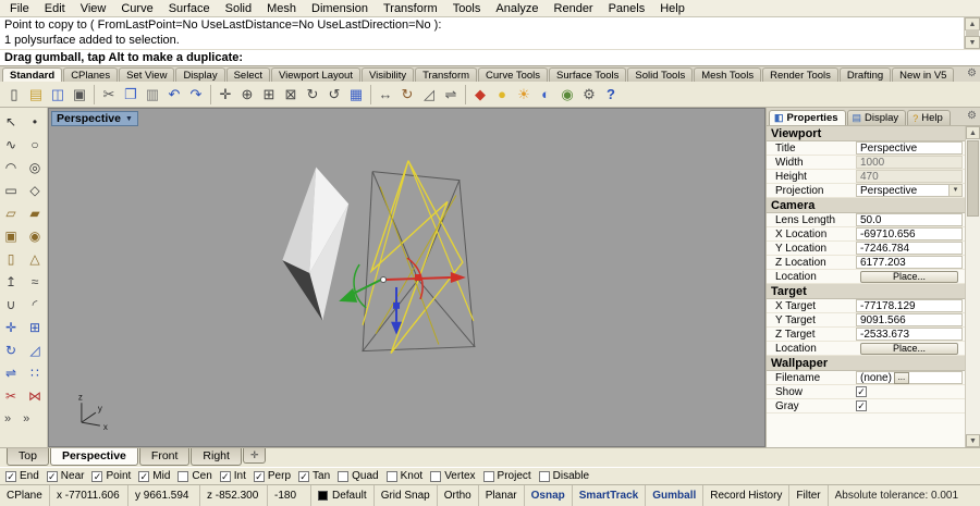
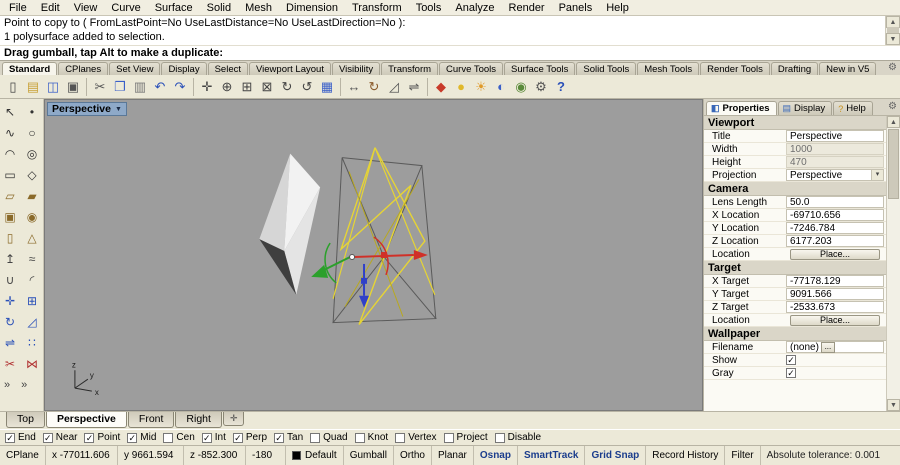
  File
  Edit
  View
  Curve
  Surface
  Solid
  Mesh
  Dimension
  Transform
  Tools
  Analyze
  Render
  Panels
  Help
  Point to copy to ( FromLastPoint=No UseLastDistance=No UseLastDirection=No ):
  1 polysurface added to selection.
  Drag gumball, tap Alt to make a duplicate:
  Standard
  CPlanes
  Set View
  Display
  Select
  Viewport Layout
  Visibility
  Transform
  Curve Tools
  Surface Tools
  Solid Tools
  Mesh Tools
  Render Tools
  Drafting
  New in V5
  ⚙
  ▯
  ▤
  ◫
  ▣
  ✂
  ❐
  ▥
  ↶
  ↷
  ✛
  ⊕
  ⊞
  ⊠
  ↻
  ↺
  ▦
  ↔
  ↻
  ◿
  ⇌
  ◆
  ●
  ☀
  ◐
  ◉
  ⚙
  ?
  ↖
  •
  ∿
  ○
  ◠
  ◎
  ▭
  ◇
  ▱
  ▰
  ▣
  ◉
  ▯
  △
  ↥
  ≈
  ∪
  ◜
  ✛
  ⊞
  ↻
  ◿
  ⇌
  ∷
  ✂
  ⋈
  » »
  Perspective
  z
  y
  x
  ◧
  Properties
  ▤
  Display
  ?
  Help
  ⚙
  Viewport
  Title
  Perspective
  Width
  1000
  Height
  470
  Projection
  Perspective
  Camera
  Lens Length
  50.0
  X Location
  -69710.656
  Y Location
  -7246.784
  Z Location
  6177.203
  Location
  Place...
  Target
  X Target
  -77178.129
  Y Target
  9091.566
  Z Target
  -2533.673
  Location
  Place...
  Wallpaper
  Filename
  (none)
  ...
  Show
  ✓
  Gray
  ✓
  Top
  Perspective
  Front
  Right
  ✛
  ✓
  End
  ✓
  Near
  ✓
  Point
  ✓
  Mid
  Cen
  ✓
  Int
  ✓
  Perp
  ✓
  Tan
  Quad
  Knot
  Vertex
  Project
  Disable
  CPlane
  x -77011.606
  y 9661.594
  z -852.300
  -180
  Default
- Grid Snap
+ Gumball
  Ortho
  Planar
  Osnap
  SmartTrack
- Gumball
+ Grid Snap
  Record History
  Filter
  Absolute tolerance: 0.001
